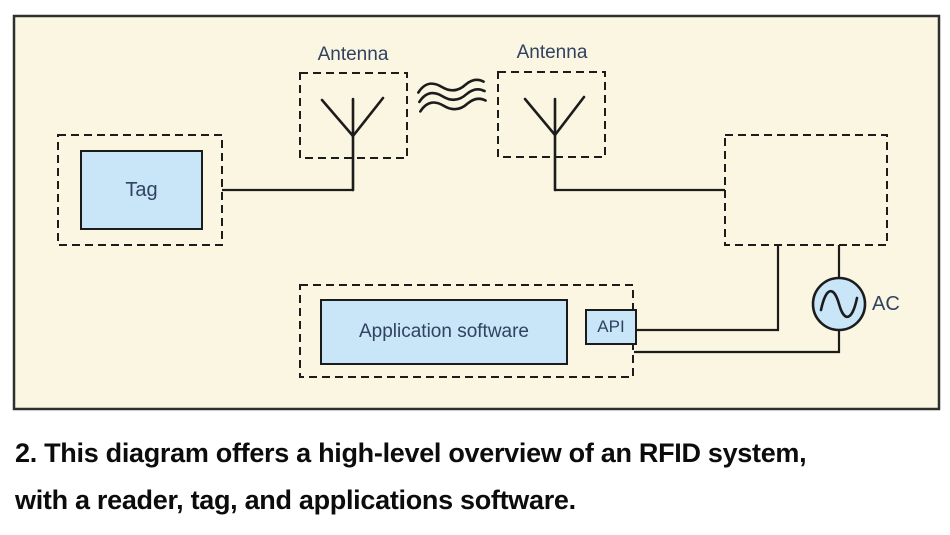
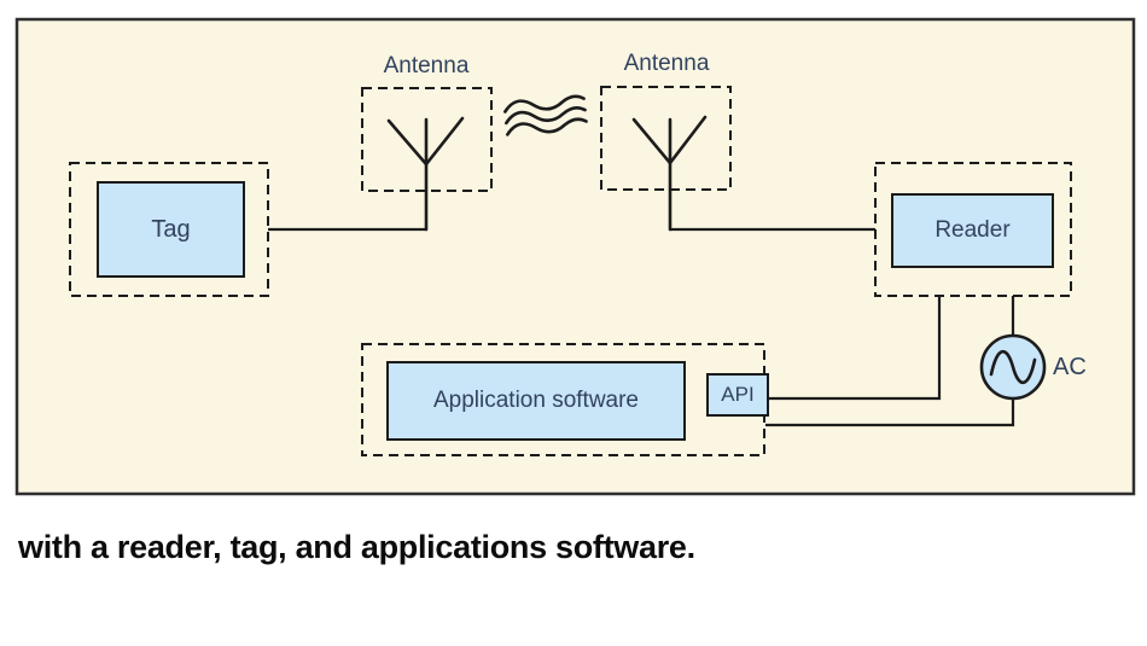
  Tag
+ Reader
  Application software
  API
  Antenna
  Antenna
  AC
- 2. This diagram offers a high-level overview of an RFID system,
  with a reader, tag, and applications software.
